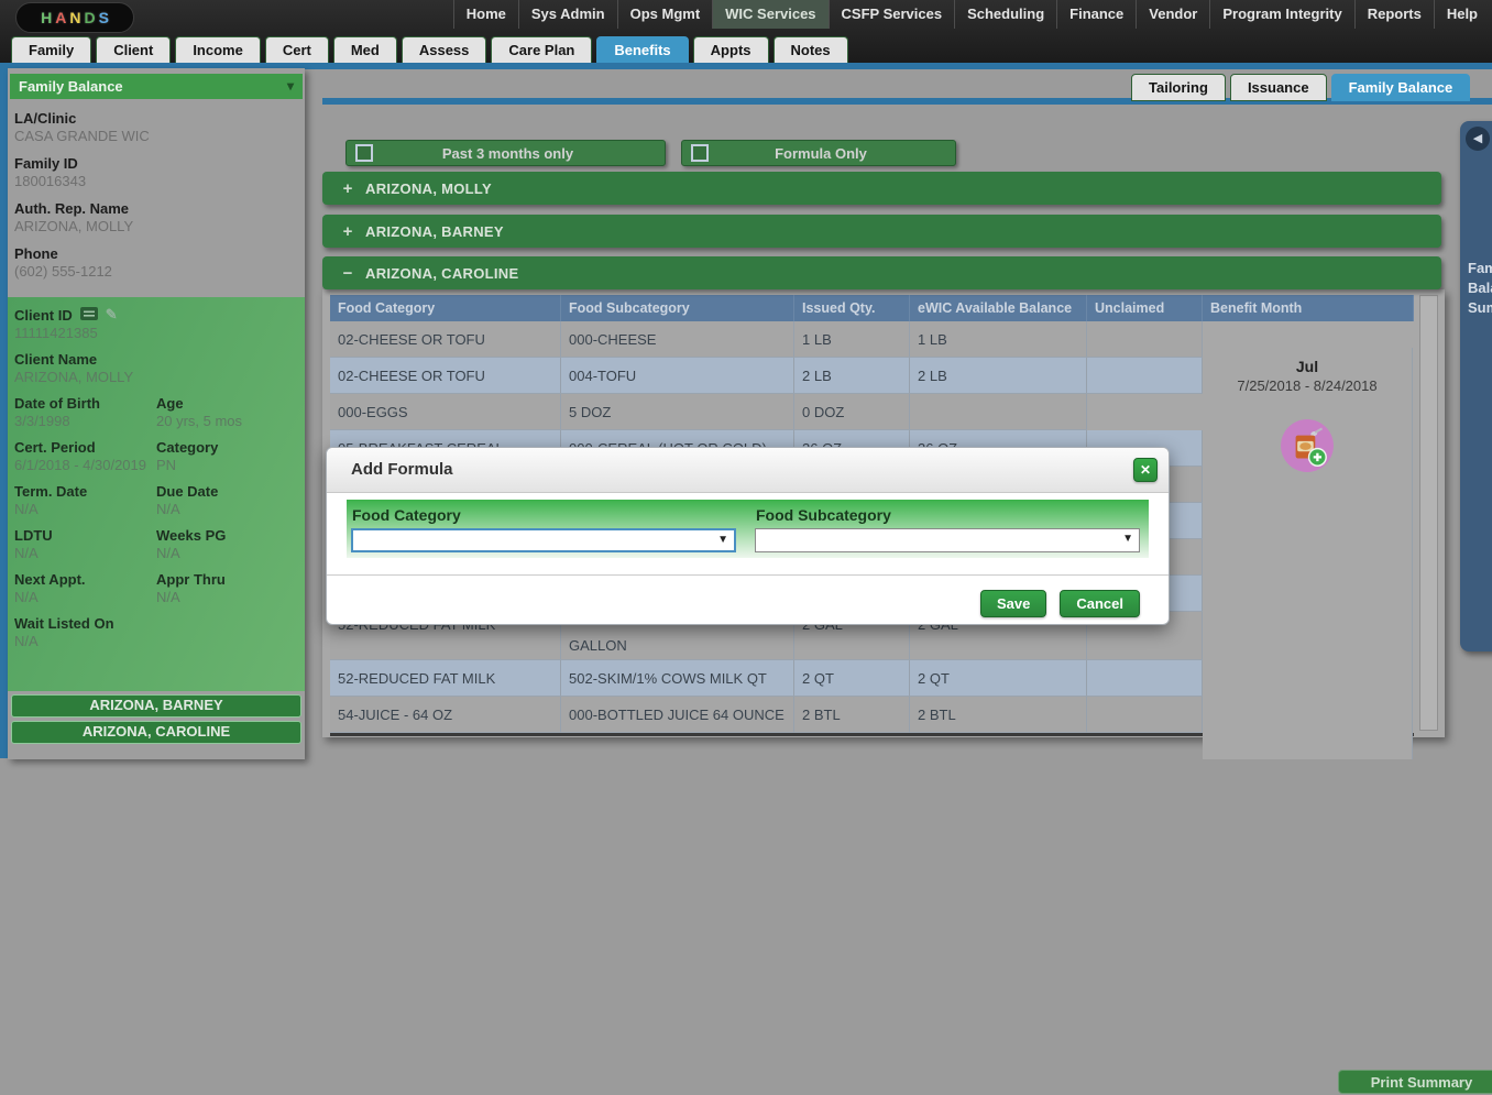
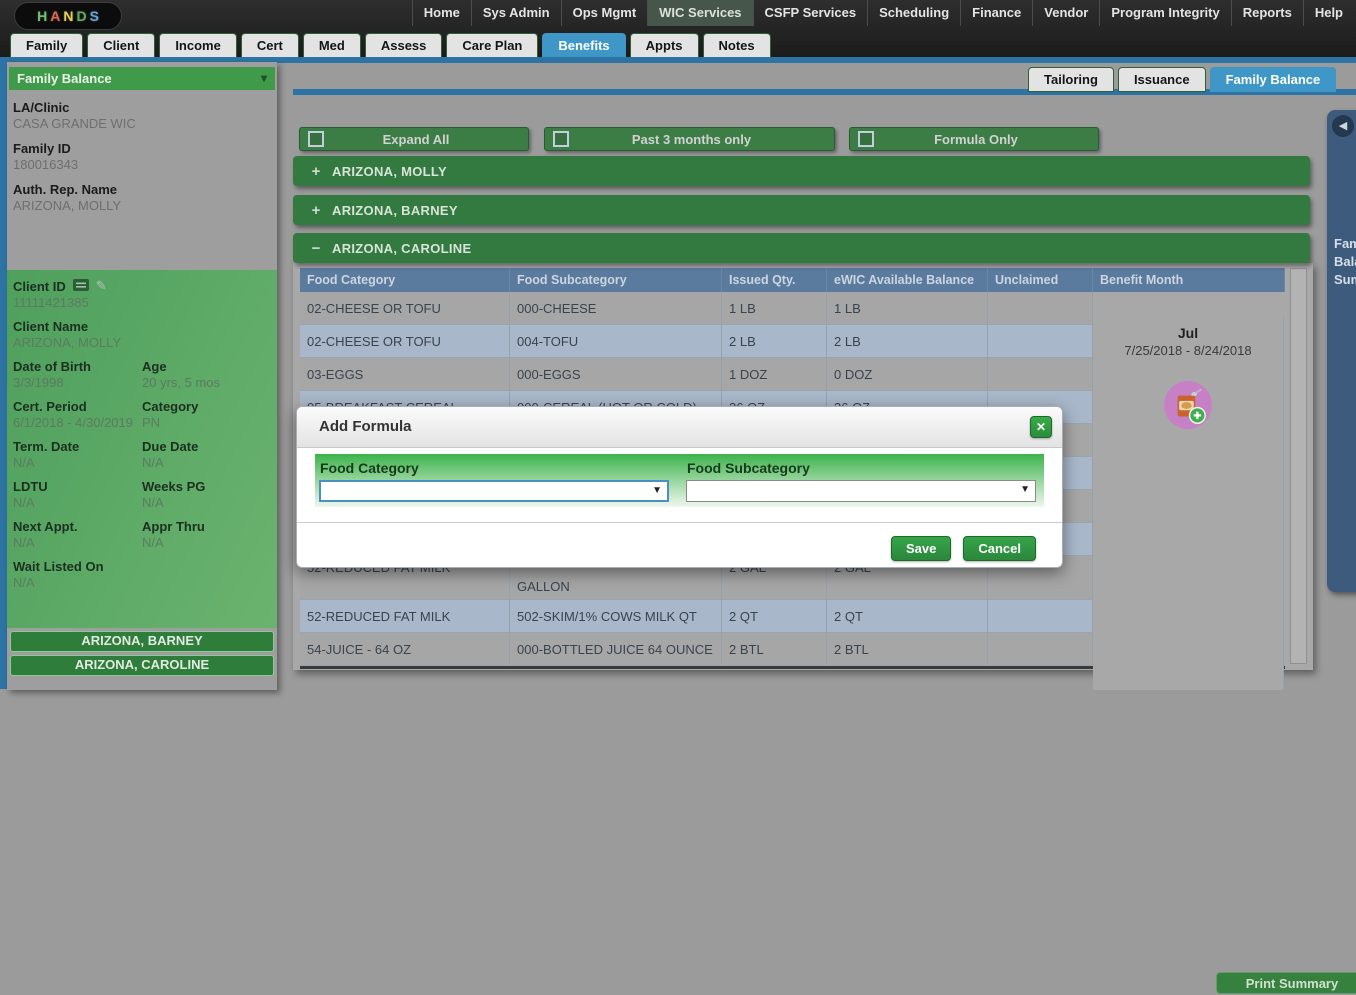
  H
  A
  N
  D
  S
  Home
  Sys Admin
  Ops Mgmt
  WIC Services
  CSFP Services
  Scheduling
  Finance
  Vendor
  Program Integrity
  Reports
  Help
  Family
  Client
  Income
  Cert
  Med
  Assess
  Care Plan
  Benefits
  Appts
  Notes
  Family Balance
  ▾
  LA/Clinic
  CASA GRANDE WIC
  Family ID
  180016343
  Auth. Rep. Name
  ARIZONA, MOLLY
- Phone
- (602) 555-1212
  Client ID
  ✎
  11111421385
  Client Name
  ARIZONA, MOLLY
  Date of Birth
  3/3/1998
  Age
  20 yrs, 5 mos
  Cert. Period
  6/1/2018 - 4/30/2019
  Category
  PN
  Term. Date
  N/A
  Due Date
  N/A
  LDTU
  N/A
  Weeks PG
  N/A
  Next Appt.
  N/A
  Appr Thru
  N/A
  Wait Listed On
  N/A
  ARIZONA, BARNEY
  ARIZONA, CAROLINE
  Tailoring
  Issuance
  Family Balance
+ Expand All
  Past 3 months only
  Formula Only
  +
  ARIZONA, MOLLY
  +
  ARIZONA, BARNEY
  −
  ARIZONA, CAROLINE
  Food Category
  Food Subcategory
  Issued Qty.
  eWIC Available Balance
  Unclaimed
  Benefit Month
  02-CHEESE OR TOFU
  000-CHEESE
  1 LB
  1 LB
  02-CHEESE OR TOFU
  004-TOFU
  2 LB
  2 LB
+ 03-EGGS
  000-EGGS
- 5 DOZ
+ 1 DOZ
  0 DOZ
  GALLON
  52-REDUCED FAT MILK
  502-SKIM/1% COWS MILK QT
  2 QT
  2 QT
  54-JUICE - 64 OZ
  000-BOTTLED JUICE 64 OUNCE
  2 BTL
  2 BTL
  Jul
  7/25/2018 - 8/24/2018
  ◀
  Add Formula
  ✕
  Food Category
  ▼
  Food Subcategory
  ▼
  Save
  Cancel
  Print Summary
